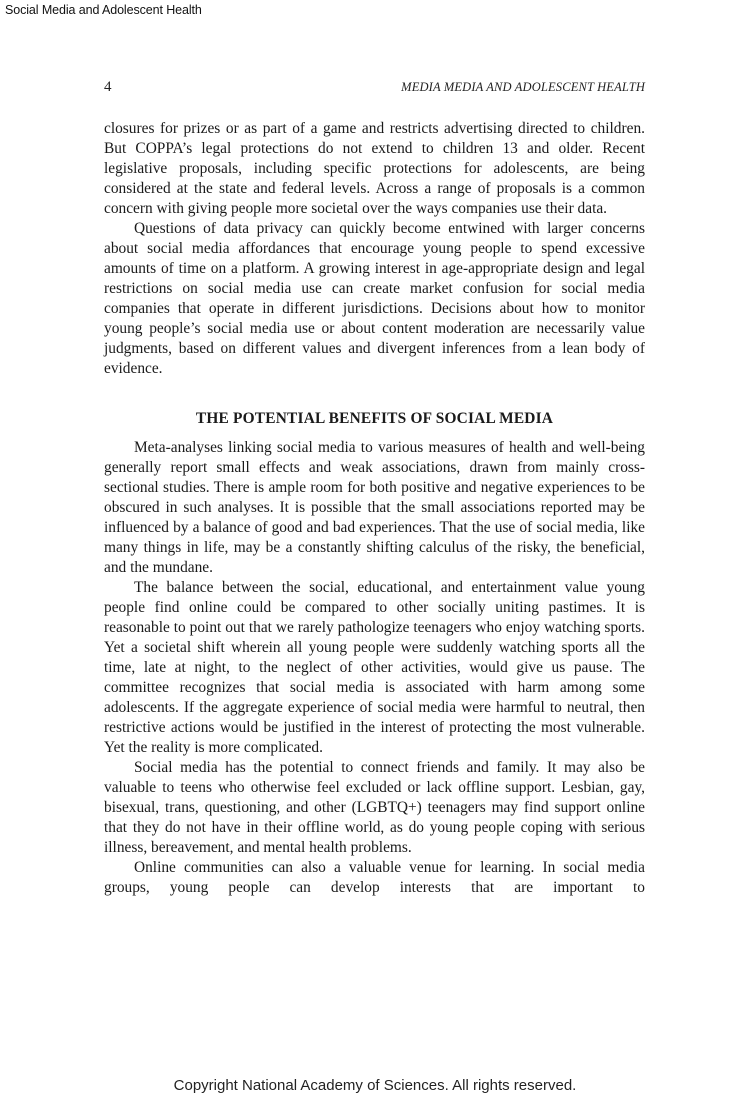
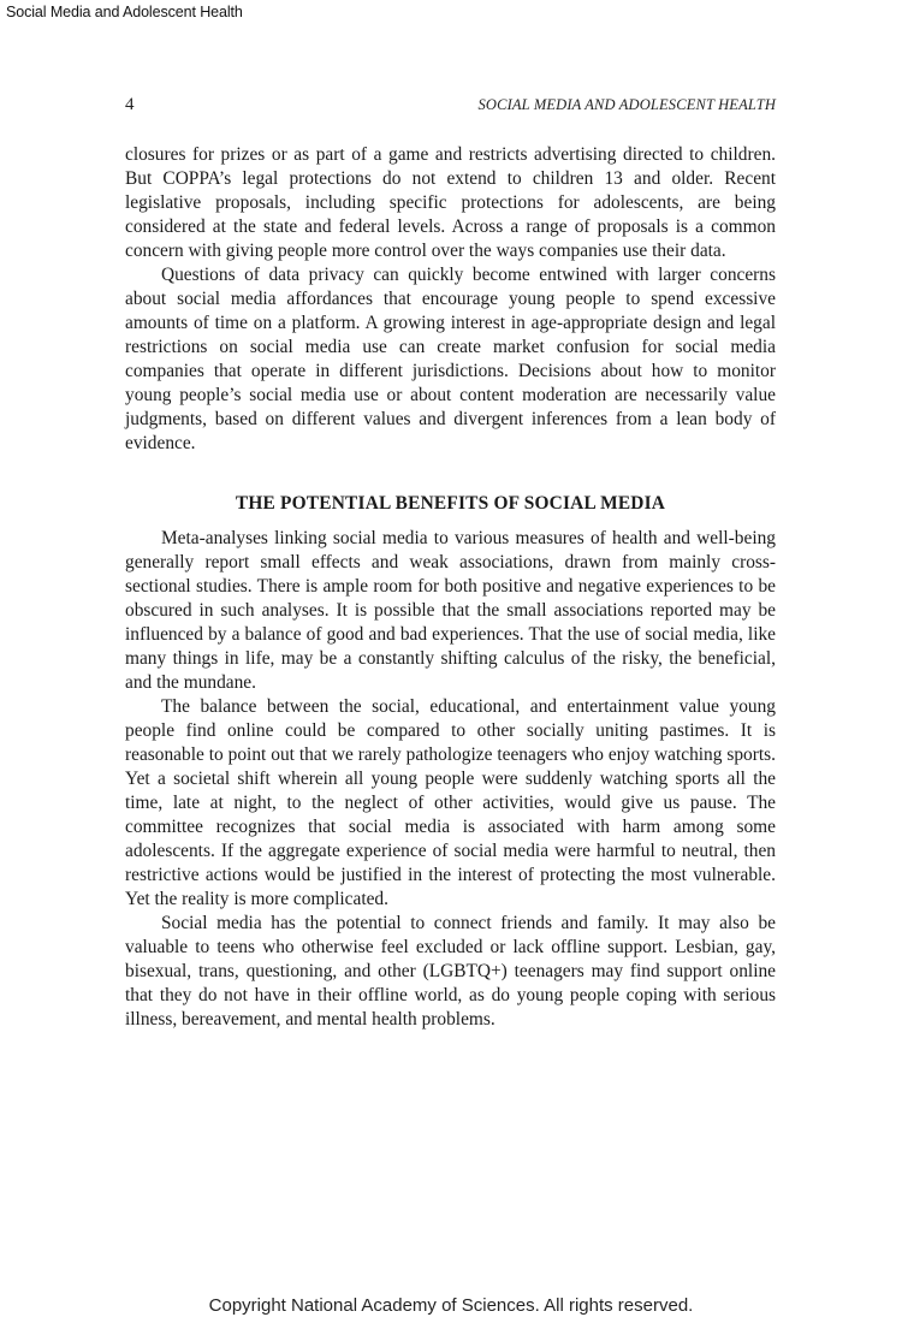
  Social Media and Adolescent Health
  4
- MEDIA MEDIA AND ADOLESCENT HEALTH
+ SOCIAL MEDIA AND ADOLESCENT HEALTH
- closures for prizes or as part of a game and restricts advertising directed to children. But COPPA’s legal protections do not extend to children 13 and older. Recent legislative proposals, including specific protections for adolescents, are being considered at the state and federal levels. Across a range of proposals is a common concern with giving people more societal over the ways companies use their data.
+ closures for prizes or as part of a game and restricts advertising directed to children. But COPPA’s legal protections do not extend to children 13 and older. Recent legislative proposals, including specific protections for adolescents, are being considered at the state and federal levels. Across a range of proposals is a common concern with giving people more control over the ways companies use their data.
  Questions of data privacy can quickly become entwined with larger concerns about social media affordances that encourage young people to spend excessive amounts of time on a platform. A growing interest in age-appropriate design and legal restrictions on social media use can create market confusion for social media companies that operate in differ­ent jurisdictions. Decisions about how to monitor young people’s social media use or about content moderation are necessarily value judgments, based on different values and divergent inferences from a lean body of evidence.
  THE POTENTIAL BENEFITS OF SOCIAL MEDIA
  Meta-analyses linking social media to various measures of health and well-being generally report small effects and weak associations, drawn from mainly cross-sectional studies. There is ample room for both positive and negative experiences to be obscured in such analyses. It is possible that the small associations reported may be influenced by a balance of good and bad experiences. That the use of social media, like many things in life, may be a constantly shifting calculus of the risky, the beneficial, and the mundane.
  The balance between the social, educational, and entertainment value young people find online could be compared to other socially uniting pastimes. It is reasonable to point out that we rarely pathologize teen­agers who enjoy watching sports. Yet a societal shift wherein all young people were suddenly watching sports all the time, late at night, to the neglect of other activities, would give us pause. The committee recognizes that social media is associated with harm among some adolescents. If the aggregate experience of social media were harmful to neutral, then restrictive actions would be justified in the interest of protecting the most vulnerable. Yet the reality is more complicated.
  Social media has the potential to connect friends and family. It may also be valuable to teens who otherwise feel excluded or lack offline support. Lesbian, gay, bisexual, trans, questioning, and other (LGBTQ+) teenagers may find support online that they do not have in their offline world, as do young people coping with serious illness, bereavement, and mental health problems.
- Online communities can also a valuable venue for learning. In social media groups, young people can develop interests that are important to
  Copyright National Academy of Sciences. All rights reserved.
